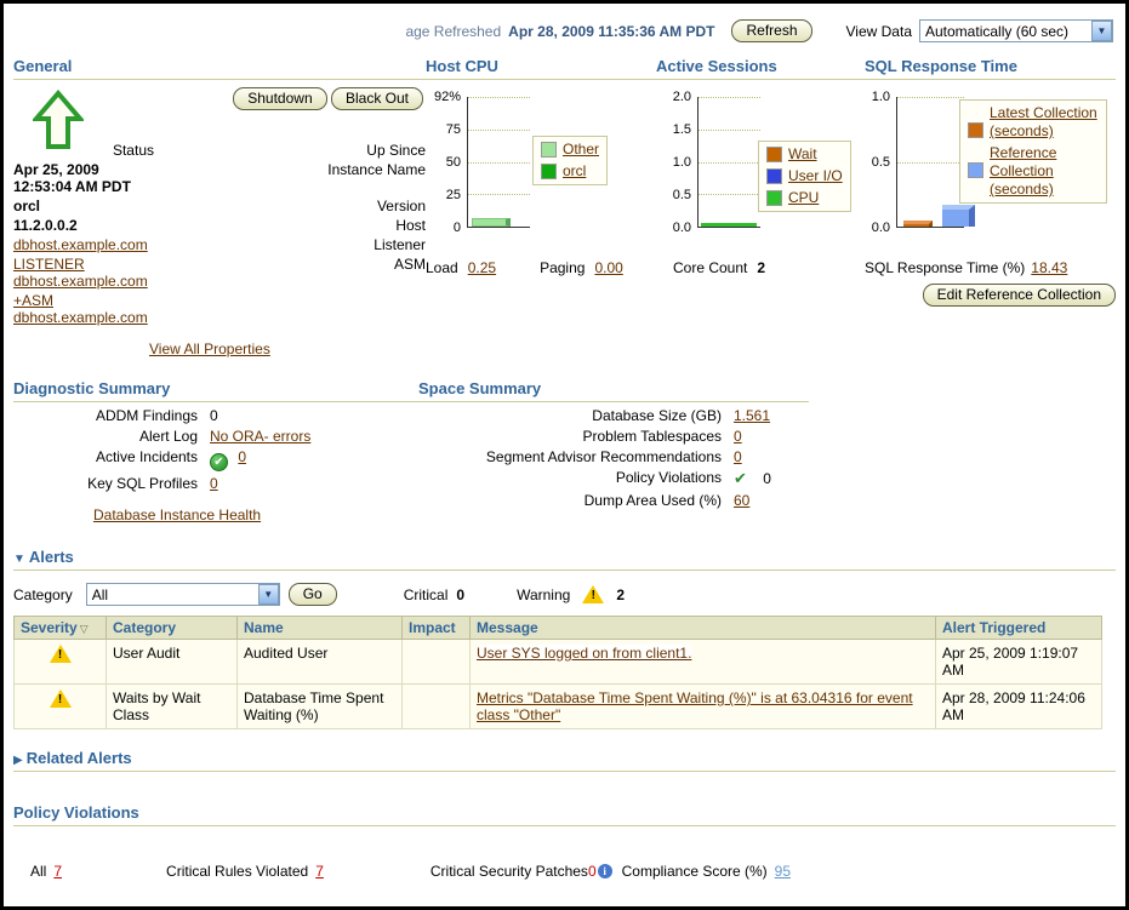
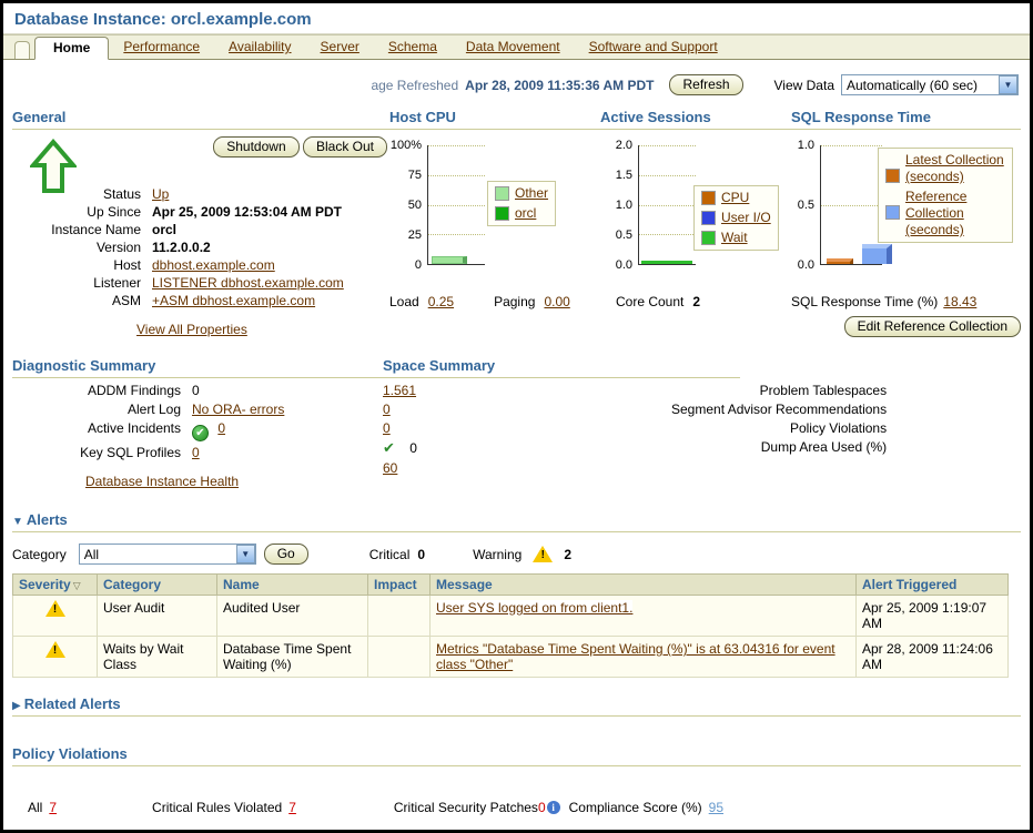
+ Database Instance: orcl.example.com
+ Home
+ Performance
+ Availability
+ Server
+ Schema
+ Data Movement
+ Software and Support
  age Refreshed
  Apr 28, 2009 11:35:36 AM PDT
  Refresh
  View Data
  Automatically (60 sec)
  ▼
  General
  Shutdown Black Out
  Status
+ Up
  Up Since
  Apr 25, 2009 12:53:04 AM PDT
  Instance Name
  orcl
  Version
  11.2.0.0.2
  Host
  dbhost.example.com
  Listener
  LISTENER dbhost.example.com
  ASM
  +ASM dbhost.example.com
  View All Properties
  Host CPU
- 92%
+ 100%
  75
  50
  25
  0
  Other
  orcl
  Load
  0.25
  Paging
  0.00
  Active Sessions
  2.0
  1.5
  1.0
  0.5
  0.0
- Wait
+ CPU
  User I/O
- CPU
+ Wait
  Core Count
  2
  SQL Response Time
  1.0
  0.5
  0.0
  Latest Collection (seconds)
  Reference Collection (seconds)
  SQL Response Time (%)
  18.43
  Edit Reference Collection
  Diagnostic Summary
  ADDM Findings
  0
  Alert Log
  No ORA- errors
  Active Incidents
  ✔ 0
  Key SQL Profiles
  0
  Database Instance Health
  Space Summary
- Database Size (GB)
  1.561
  Problem Tablespaces
  0
  Segment Advisor Recommendations
  0
  Policy Violations
  ✔ 0
  Dump Area Used (%)
  60
  ▼ Alerts
  Category
  All
  ▼
  Go
  Critical
  0
  Warning
  !
  2
  Severity ▽	Category	Name	Impact	Message	Alert Triggered
  !	User Audit	Audited User		User SYS logged on from client1.	Apr 25, 2009 1:19:07 AM
  !	Waits by Wait Class	Database Time Spent Waiting (%)		Metrics "Database Time Spent Waiting (%)" is at 63.04316 for event class "Other"	Apr 28, 2009 11:24:06 AM
  ▶ Related Alerts
  Policy Violations
  All
  7
  Critical Rules Violated
  7
  Critical Security Patches
  0
  i
  Compliance Score (%)
  95
